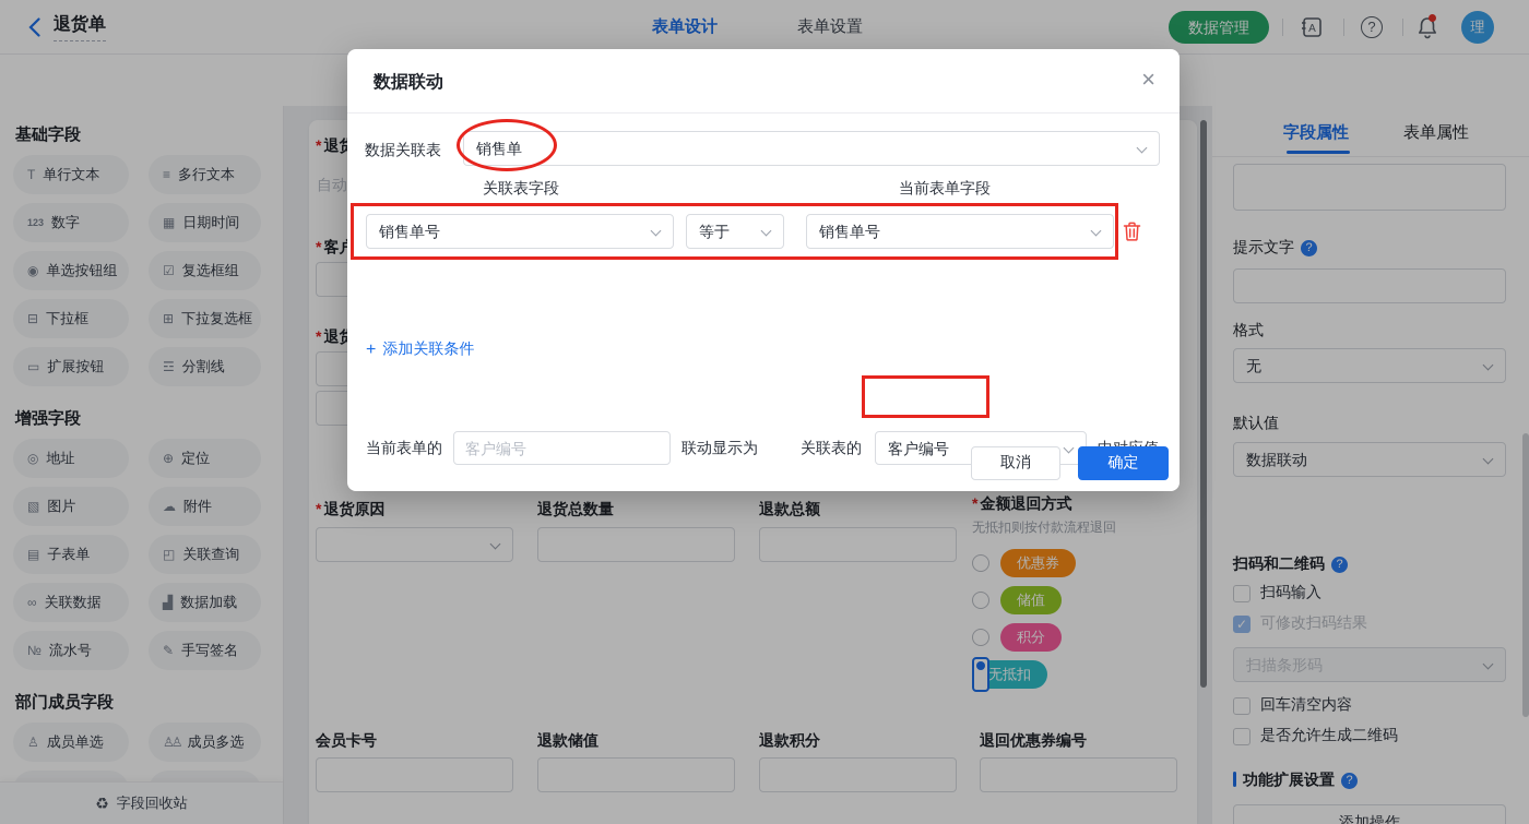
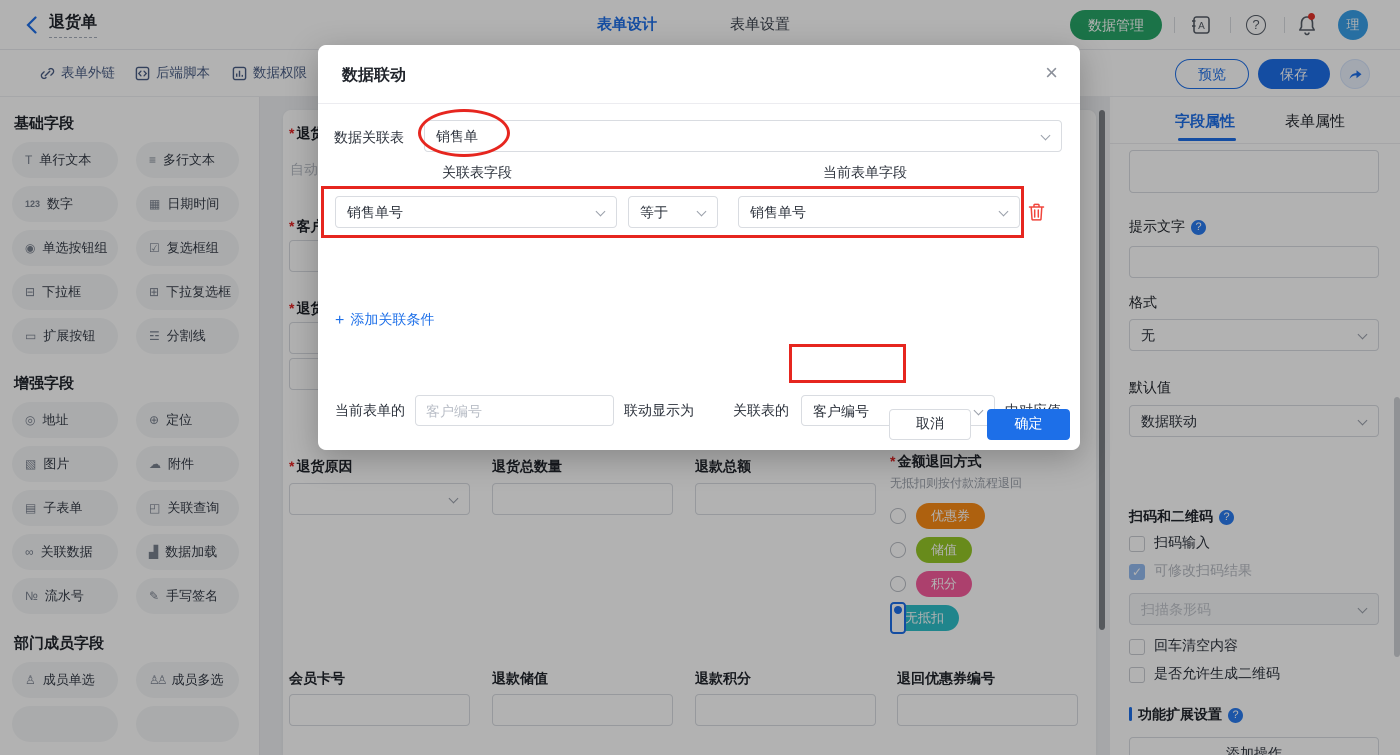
  退货单
  表单设计
  表单设置
  数据管理
  A
  ?
  理
+ 表单外链
+ 后端脚本
+ 数据权限
+ 预览
+ 保存
  基础字段
  T
  单行文本
  ≡
  多行文本
  123
  数字
  ▦
  日期时间
  ◉
  单选按钮组
  ☑
  复选框组
  ⊟
  下拉框
  ⊞
  下拉复选框
  ▭
  扩展按钮
  ☲
  分割线
  增强字段
  ◎
  地址
  ⊕
  定位
  ▧
  图片
  ☁
  附件
  ▤
  子表单
  ◰
  关联查询
  ∞
  关联数据
  ▟
  数据加载
  №
  流水号
  ✎
  手写签名
  部门成员字段
  ♙
  成员单选
  ♙♙
  成员多选
- ♻
- 字段回收站
  自动
  * 退货原因
  退货总数量
  退款总额
  * 金额退回方式
  无抵扣则按付款流程退回
  优惠券
  储值
  积分
  无抵扣
  会员卡号
  退款储值
  退款积分
  退回优惠券编号
  字段属性
  表单属性
  提示文字
  ?
  格式
  无
  默认值
  数据联动
  扫码和二维码
  ?
  扫码输入
  可修改扫码结果
  扫描条形码
  回车清空内容
  是否允许生成二维码
  功能扩展设置
  ?
  添加操作
  数据联动
  ×
  数据关联表
  销售单
  关联表字段
  当前表单字段
  销售单号
  等于
  销售单号
  +
  添加关联条件
  当前表单的
  客户编号
  联动显示为
  关联表的
  客户编号
  取消
  确定
